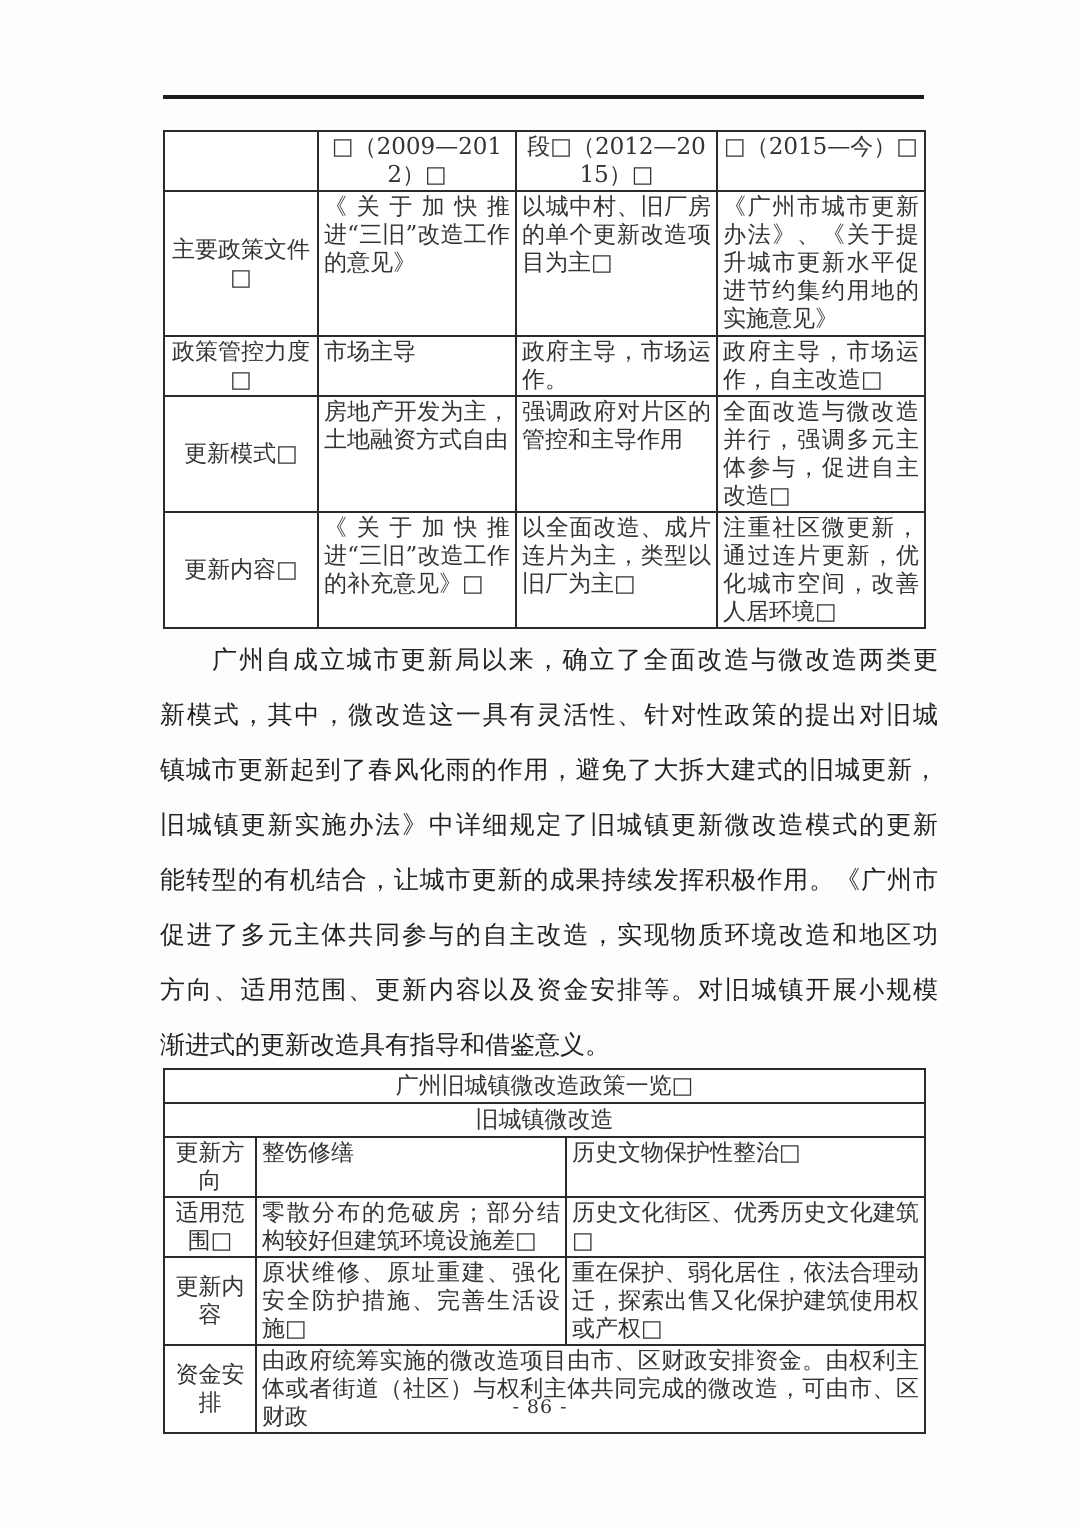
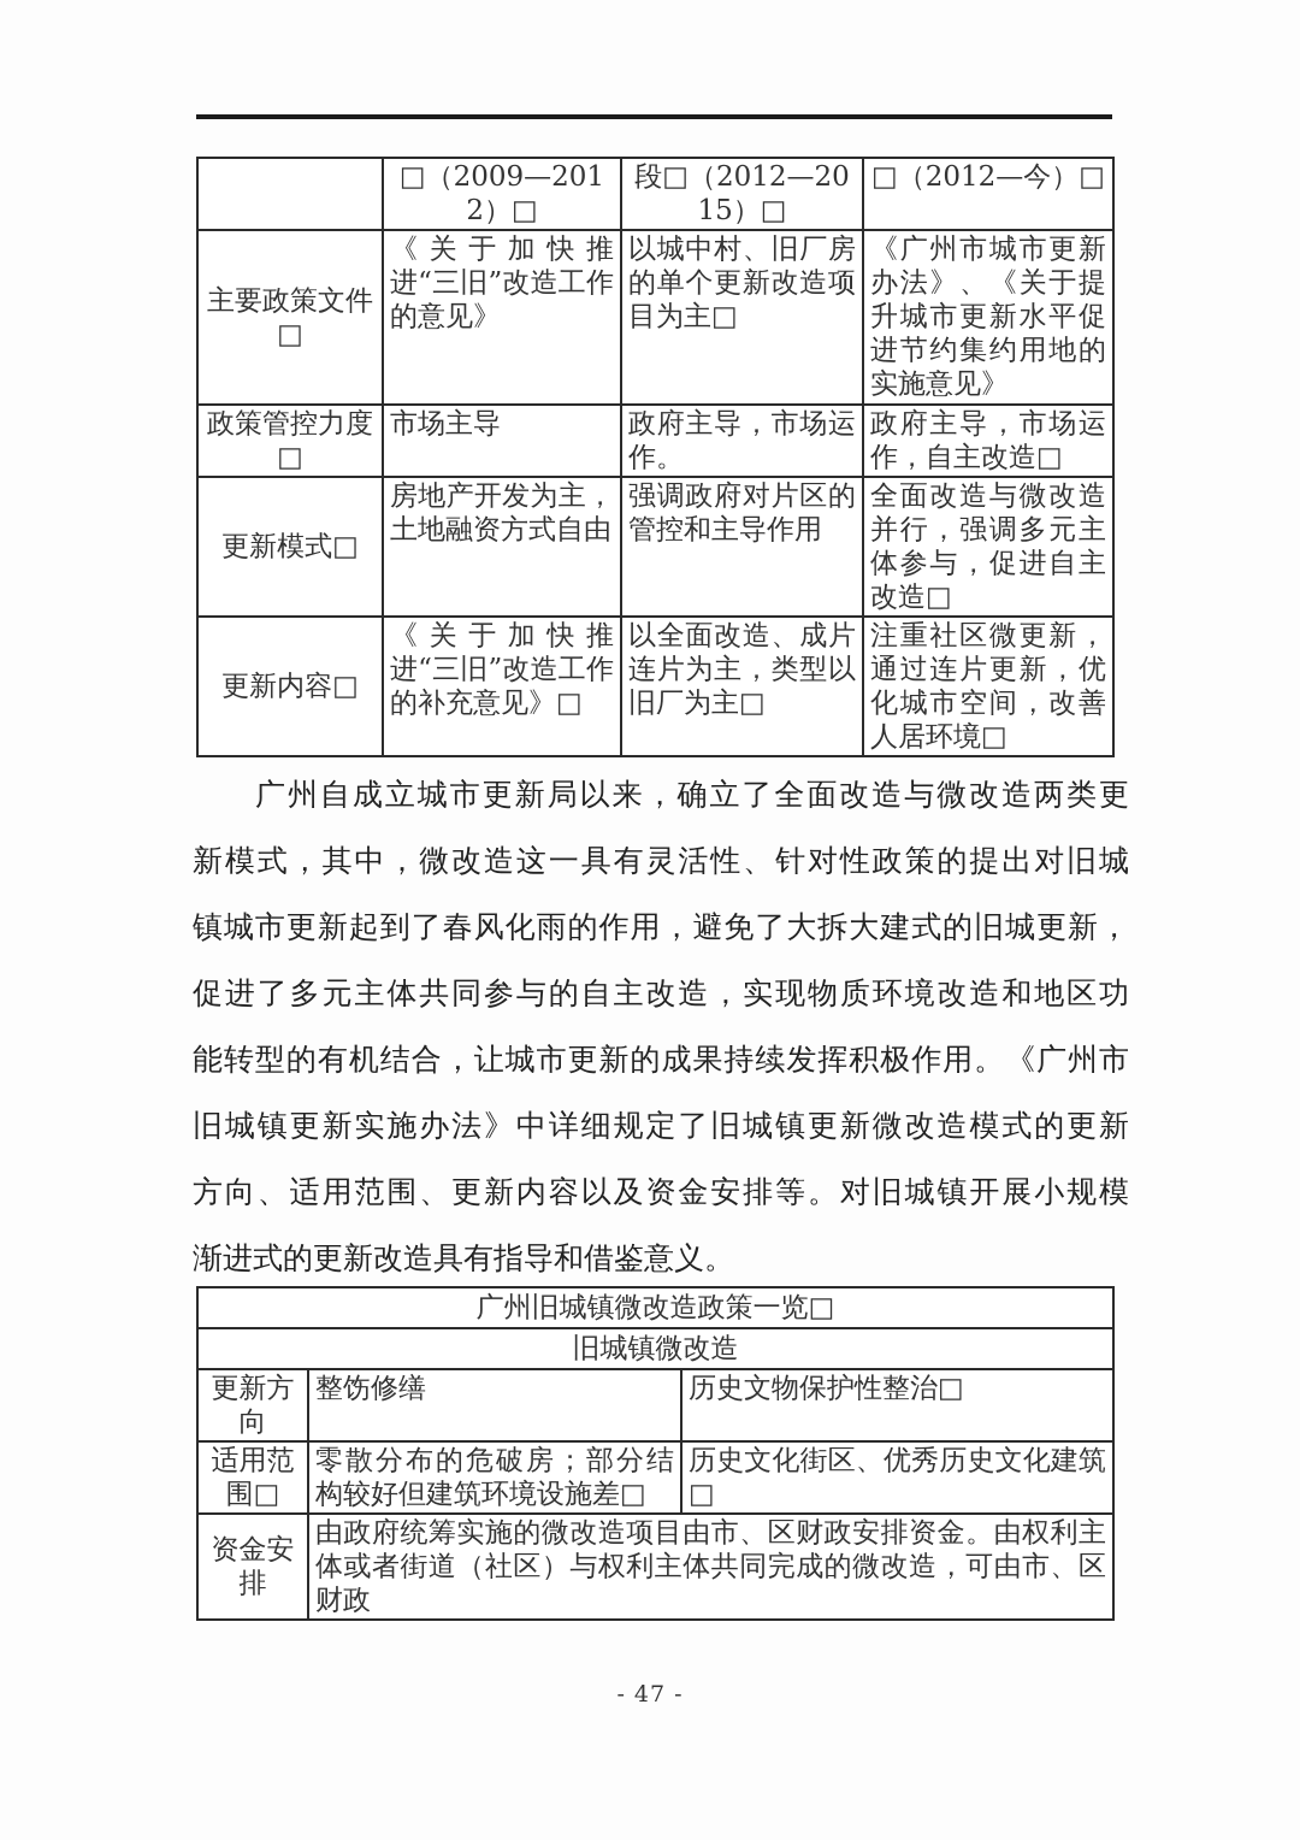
- 	□（2009—2012）□	段□（2012—2015）□	□（2015—今）□
+ 	□（2009—2012）□	段□（2012—2015）□	□（2012—今）□
  主要政策文件□	《关于加快推进“三旧”改造工作的意见》	以城中村、旧厂房的单个更新改造项目为主□	《广州市城市更新办法》、《关于提升城市更新水平促进节约集约用地的实施意见》
  政策管控力度□	市场主导	政府主导，市场运作。	政府主导，市场运作，自主改造□
  更新模式□	房地产开发为主，土地融资方式自由	强调政府对片区的管控和主导作用	全面改造与微改造并行，强调多元主体参与，促进自主改造□
  更新内容□	《关于加快推进“三旧”改造工作的补充意见》□	以全面改造、成片连片为主，类型以旧厂为主□	注重社区微更新，通过连片更新，优化城市空间，改善人居环境□
  广州自成立城市更新局以来，确立了全面改造与微改造两类更
  新模式，其中，微改造这一具有灵活性、针对性政策的提出对旧城
  镇城市更新起到了春风化雨的作用，避免了大拆大建式的旧城更新，
- 旧城镇更新实施办法》中详细规定了旧城镇更新微改造模式的更新
+ 促进了多元主体共同参与的自主改造，实现物质环境改造和地区功
  能转型的有机结合，让城市更新的成果持续发挥积极作用。《广州市
- 促进了多元主体共同参与的自主改造，实现物质环境改造和地区功
+ 旧城镇更新实施办法》中详细规定了旧城镇更新微改造模式的更新
  方向、适用范围、更新内容以及资金安排等。对旧城镇开展小规模
  渐进式的更新改造具有指导和借鉴意义。
  广州旧城镇微改造政策一览□
  旧城镇微改造
  更新方向	整饬修缮	历史文物保护性整治□
  适用范围□	零散分布的危破房；部分结构较好但建筑环境设施差□	历史文化街区、优秀历史文化建筑□
- 更新内容	原状维修、原址重建、强化安全防护措施、完善生活设施□	重在保护、弱化居住，依法合理动迁，探索出售又化保护建筑使用权或产权□
  资金安排	由政府统筹实施的微改造项目由市、区财政安排资金。由权利主体或者街道（社区）与权利主体共同完成的微改造，可由市、区财政
- - 86 -
+ - 47 -
